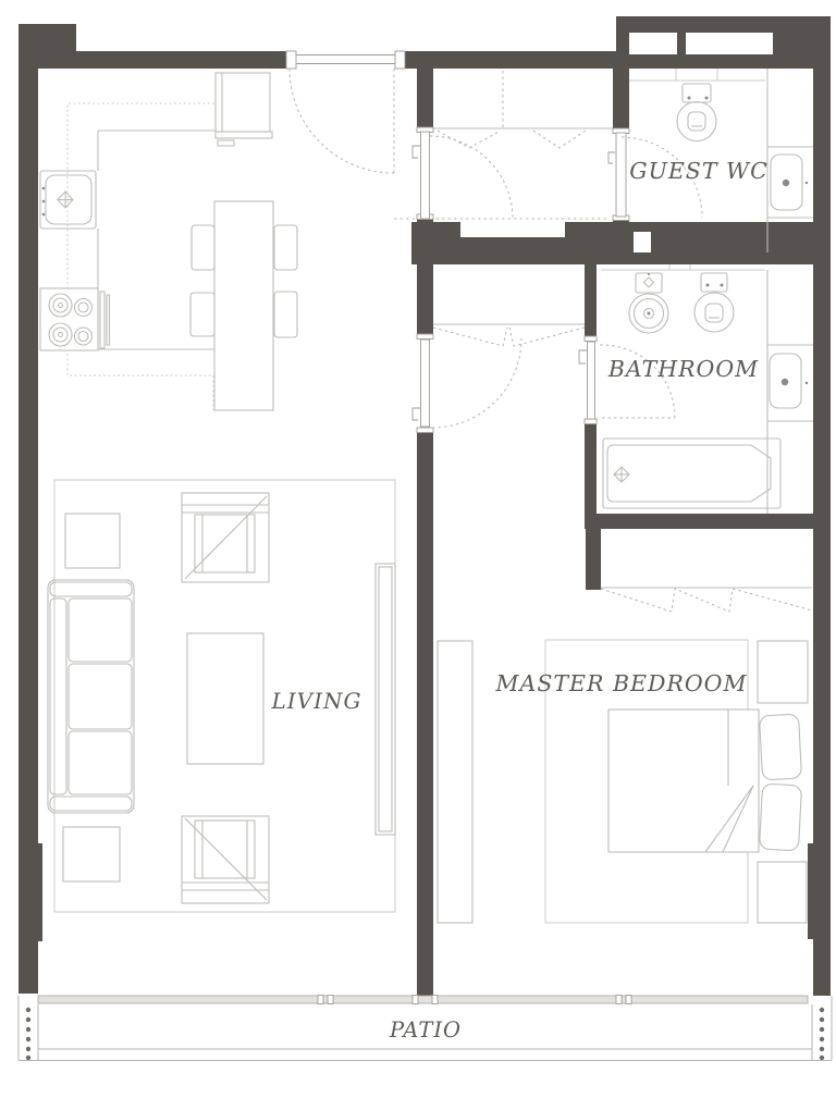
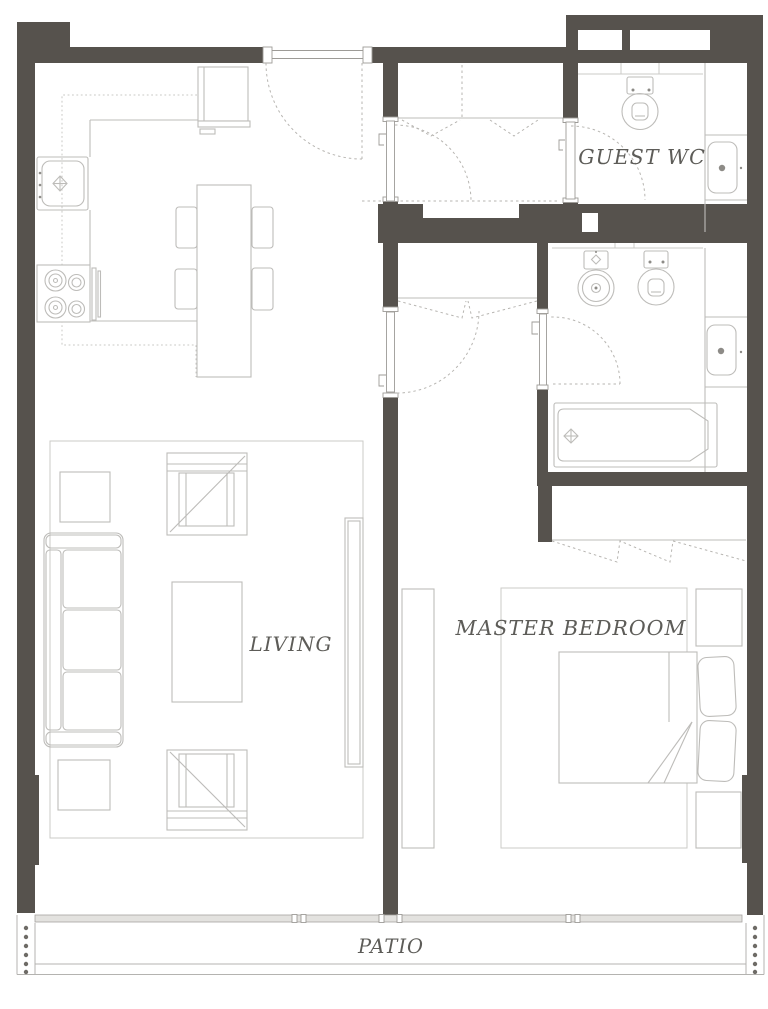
  LIVING
  GUEST WC
- BATHROOM
  MASTER BEDROOM
  PATIO
